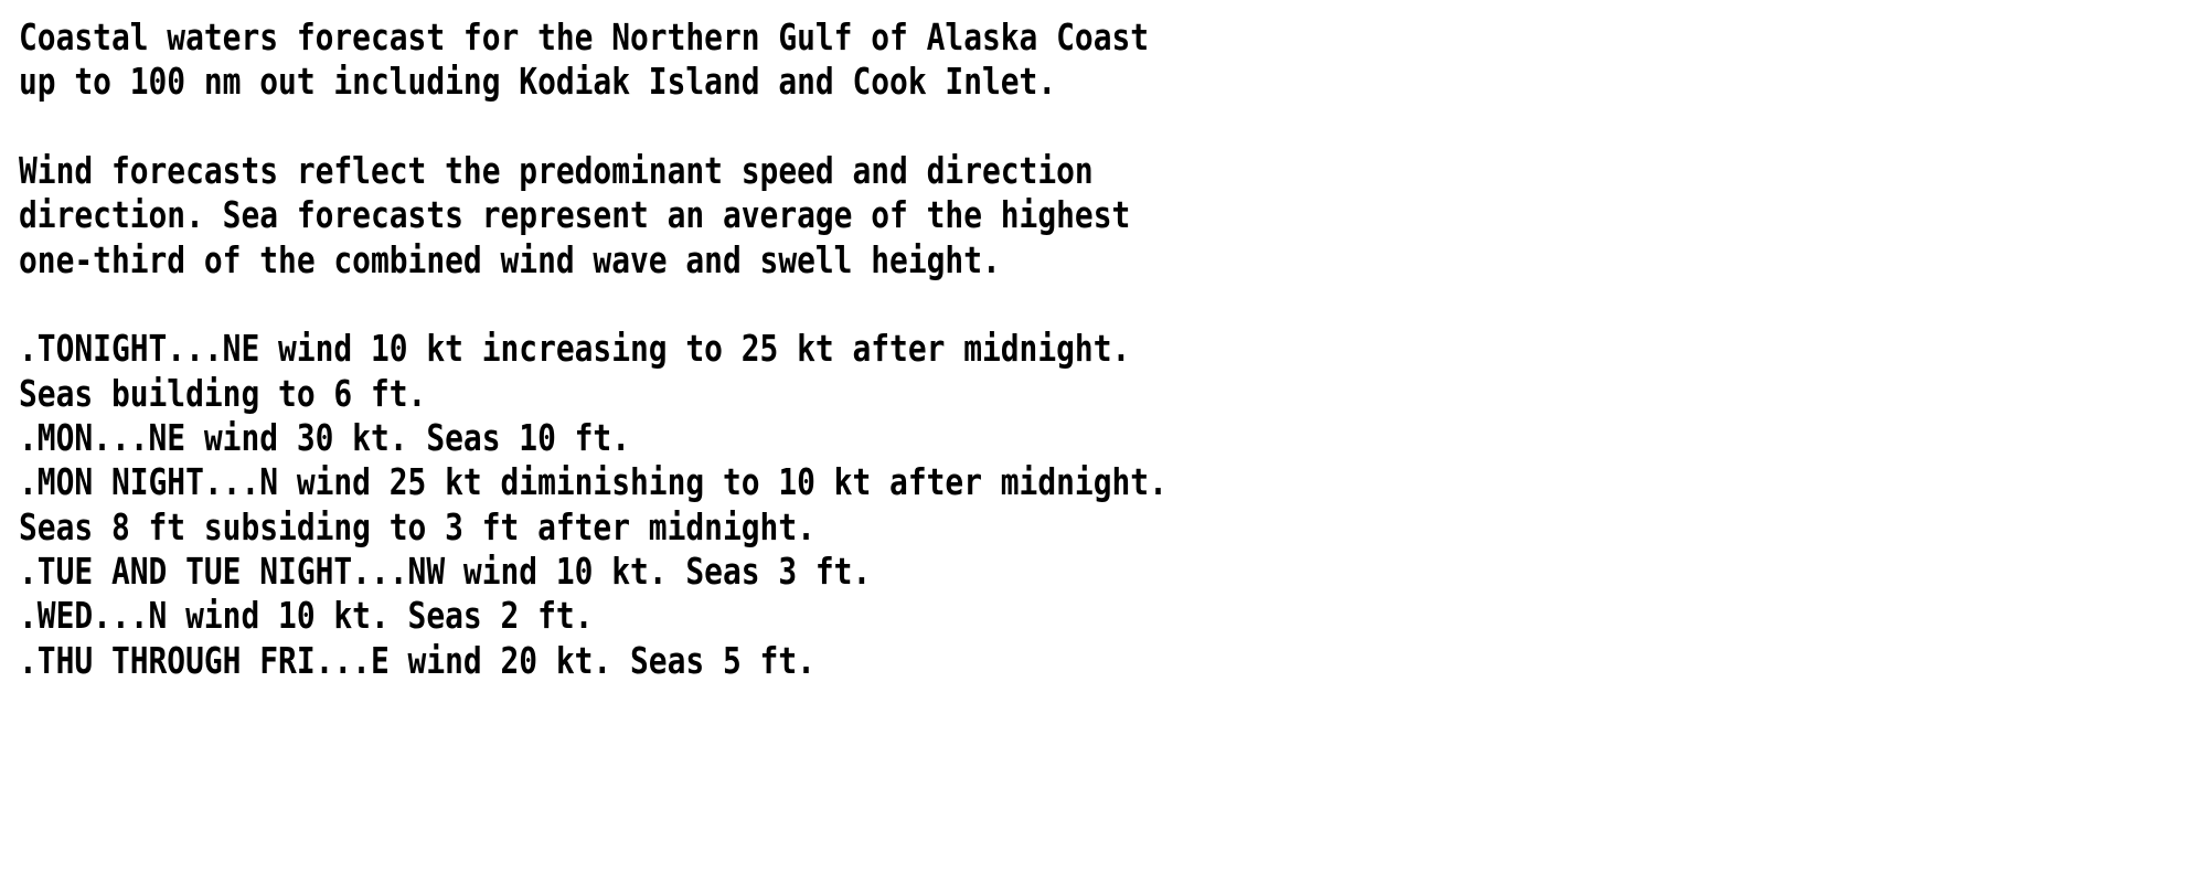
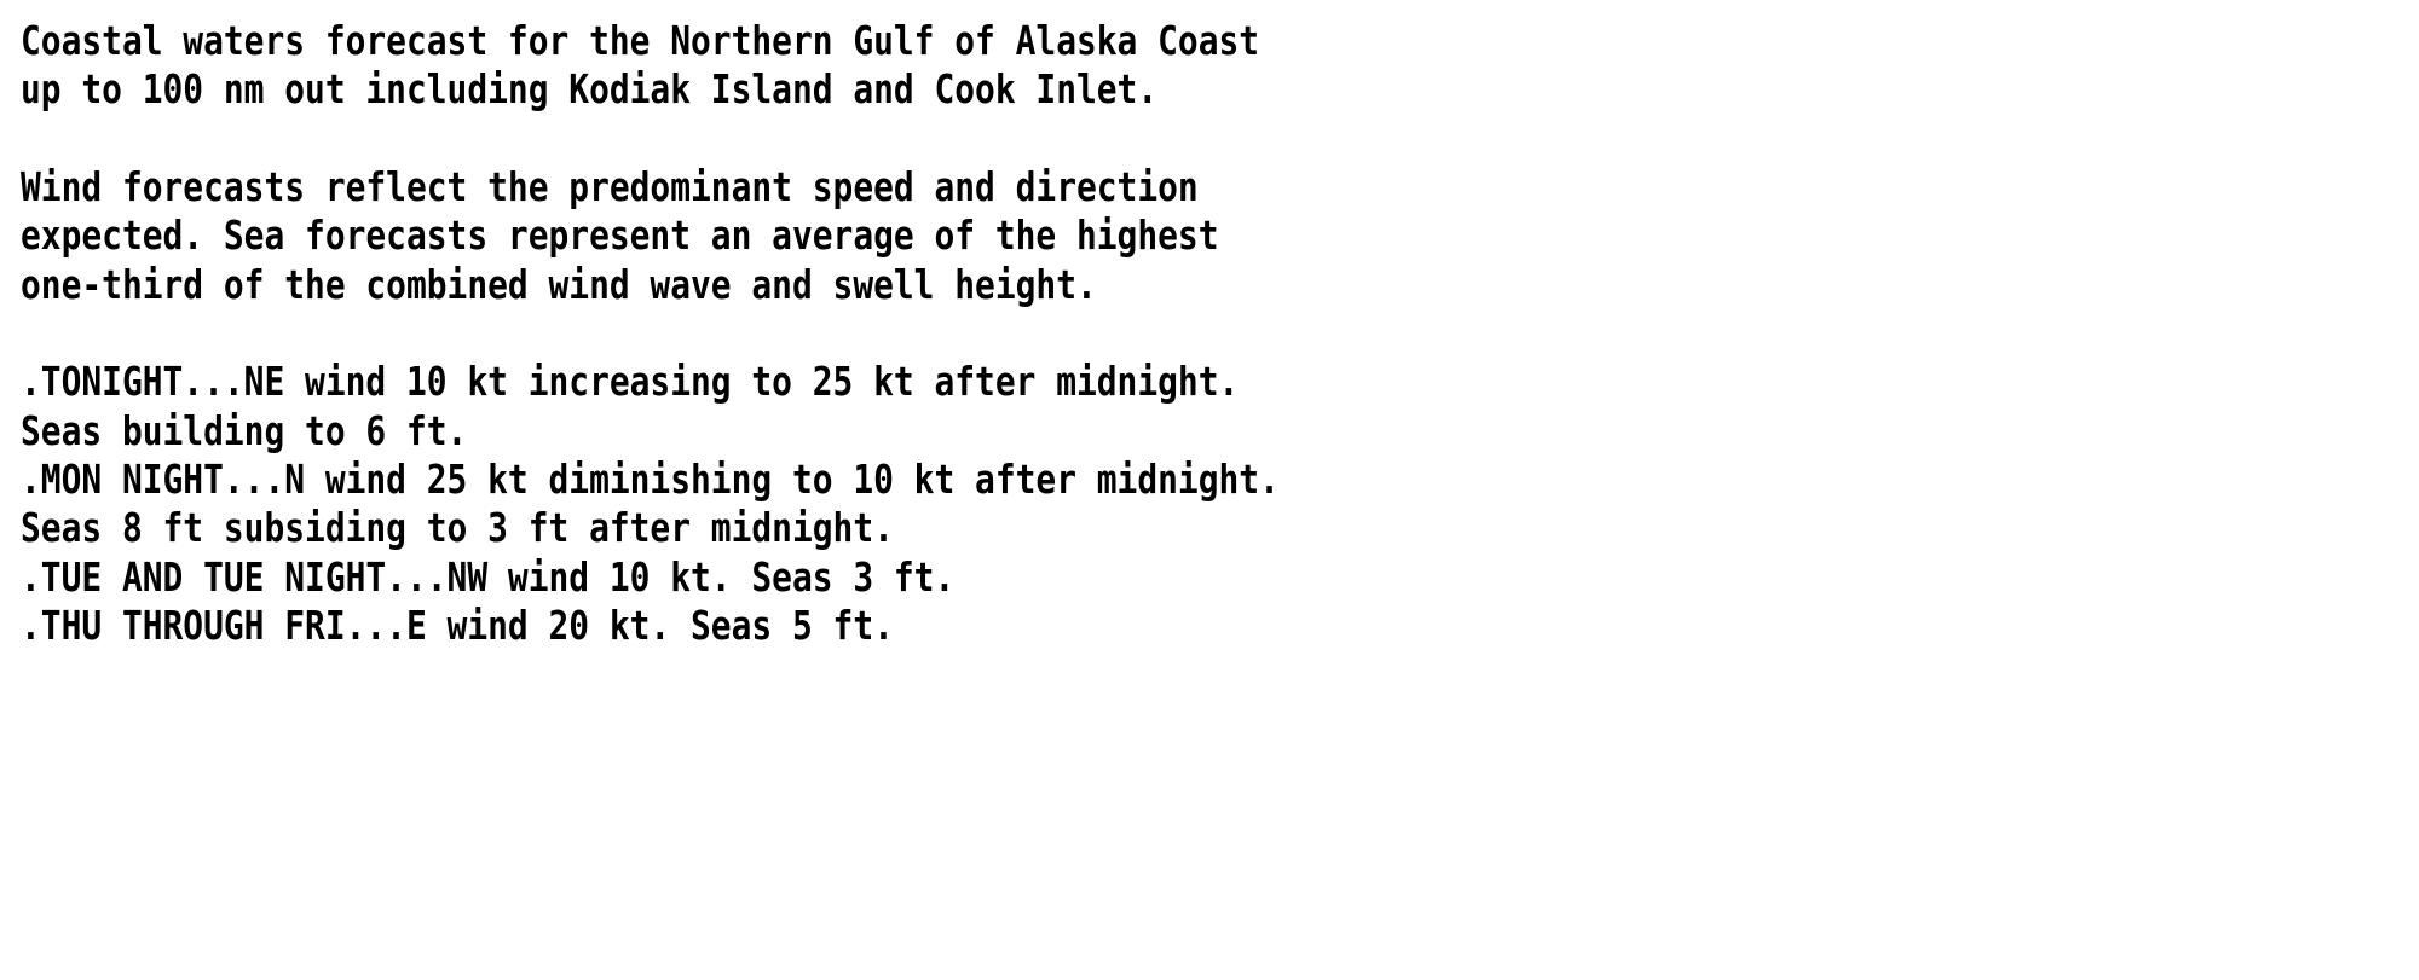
  Coastal waters forecast for the Northern Gulf of Alaska Coast
  up to 100 nm out including Kodiak Island and Cook Inlet.
  Wind forecasts reflect the predominant speed and direction
- direction. Sea forecasts represent an average of the highest
+ expected. Sea forecasts represent an average of the highest
  one-third of the combined wind wave and swell height.
  .TONIGHT...NE wind 10 kt increasing to 25 kt after midnight.
  Seas building to 6 ft.
- .MON...NE wind 30 kt. Seas 10 ft.
  .MON NIGHT...N wind 25 kt diminishing to 10 kt after midnight.
  Seas 8 ft subsiding to 3 ft after midnight.
  .TUE AND TUE NIGHT...NW wind 10 kt. Seas 3 ft.
- .WED...N wind 10 kt. Seas 2 ft.
  .THU THROUGH FRI...E wind 20 kt. Seas 5 ft.
